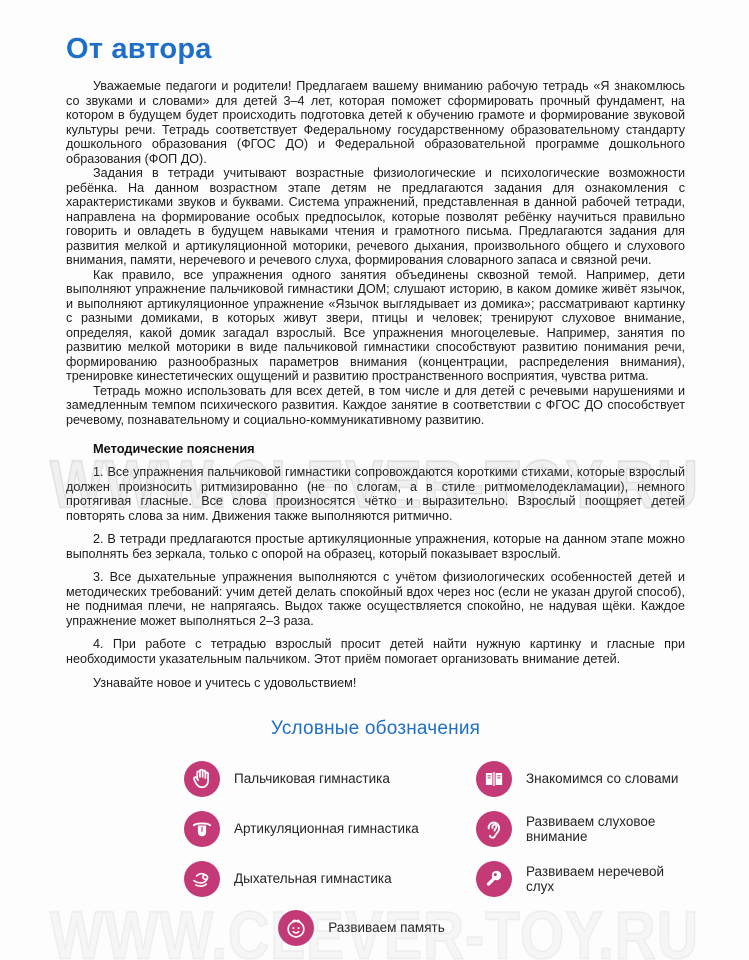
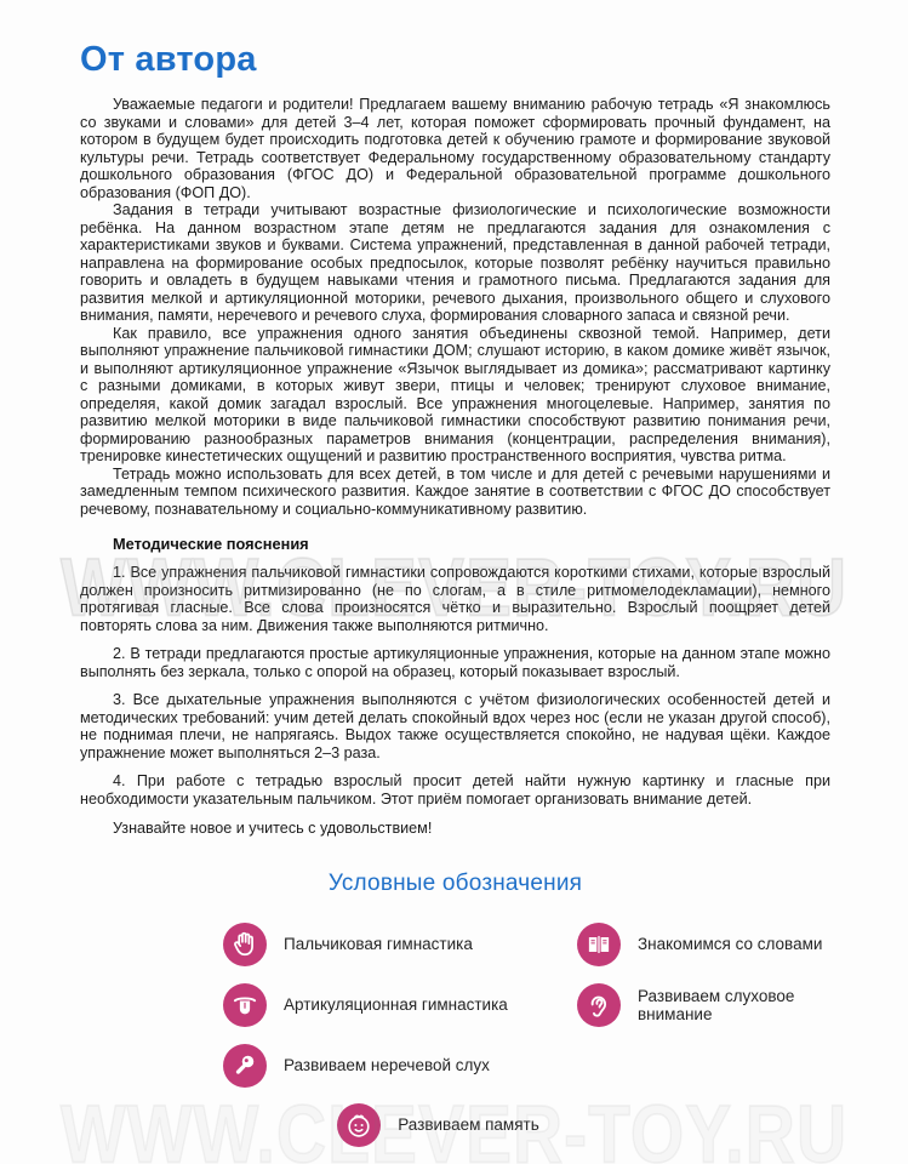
  От автора
  Уважаемые педагоги и родители! Предлагаем вашему вниманию рабочую тетрадь «Я знакомлюсь со звуками и словами» для детей 3–4 лет, которая поможет сформировать прочный фундамент, на котором в будущем будет происходить подготовка детей к обучению грамоте и формирование звуковой культуры речи. Тетрадь соответствует Федеральному государственному образовательному стандарту дошкольного образования (ФГОС ДО) и Федеральной образовательной программе дошкольного образования (ФОП ДО).
  Задания в тетради учитывают возрастные физиологические и психологические возможности ребёнка. На данном возрастном этапе детям не предлагаются задания для ознакомления с характеристиками звуков и буквами. Система упражнений, представленная в данной рабочей тетради, направлена на формирование особых предпосылок, которые позволят ребёнку научиться правильно говорить и овладеть в будущем навыками чтения и грамотного письма. Предлагаются задания для развития мелкой и артикуляционной моторики, речевого дыхания, произвольного общего и слухового внимания, памяти, неречевого и речевого слуха, формирования словарного запаса и связной речи.
  Как правило, все упражнения одного занятия объединены сквозной темой. Например, дети выполняют упражнение пальчиковой гимнастики ДОМ; слушают историю, в каком домике живёт язычок, и выполняют артикуляционное упражнение «Язычок выглядывает из домика»; рассматривают картинку с разными домиками, в которых живут звери, птицы и человек; тренируют слуховое внимание, определяя, какой домик загадал взрослый. Все упражнения многоцелевые. Например, занятия по развитию мелкой моторики в виде пальчиковой гимнастики способствуют развитию понимания речи, формированию разнообразных параметров внимания (концентрации, распределения внимания), тренировке кинестетических ощущений и развитию пространственного восприятия, чувства ритма.
  Тетрадь можно использовать для всех детей, в том числе и для детей с речевыми нарушениями и замедленным темпом психического развития. Каждое занятие в соответствии с ФГОС ДО способствует речевому, познавательному и социально-коммуникативному развитию.
  Методические пояснения
  1. Все упражнения пальчиковой гимнастики сопровождаются короткими стихами, которые взрослый должен произносить ритмизированно (не по слогам, а в стиле ритмомелодекламации), немного протягивая гласные. Все слова произносятся чётко и выразительно. Взрослый поощряет детей повторять слова за ним. Движения также выполняются ритмично.
  2. В тетради предлагаются простые артикуляционные упражнения, которые на данном этапе можно выполнять без зеркала, только с опорой на образец, который показывает взрослый.
  3. Все дыхательные упражнения выполняются с учётом физиологических особенностей детей и методических требований: учим детей делать спокойный вдох через нос (если не указан другой способ), не поднимая плечи, не напрягаясь. Выдох также осуществляется спокойно, не надувая щёки. Каждое упражнение может выполняться 2–3 раза.
  4. При работе с тетрадью взрослый просит детей найти нужную картинку и гласные при необходимости указательным пальчиком. Этот приём помогает организовать внимание детей.
  Узнавайте новое и учитесь с удовольствием!
  Условные обозначения
  Пальчиковая гимнастика
  Знакомимся со словами
  Артикуляционная гимнастика
  Развиваем слуховое внимание
- Дыхательная гимнастика
  Развиваем неречевой слух
  Развиваем память
  WWW.CLEVER-TOY.RU
  WWW.CLEVER-TOY.RU
